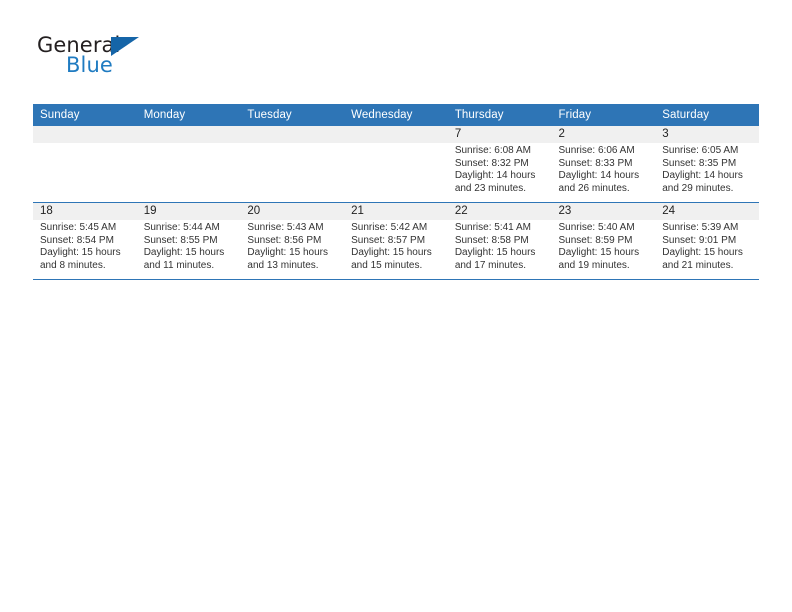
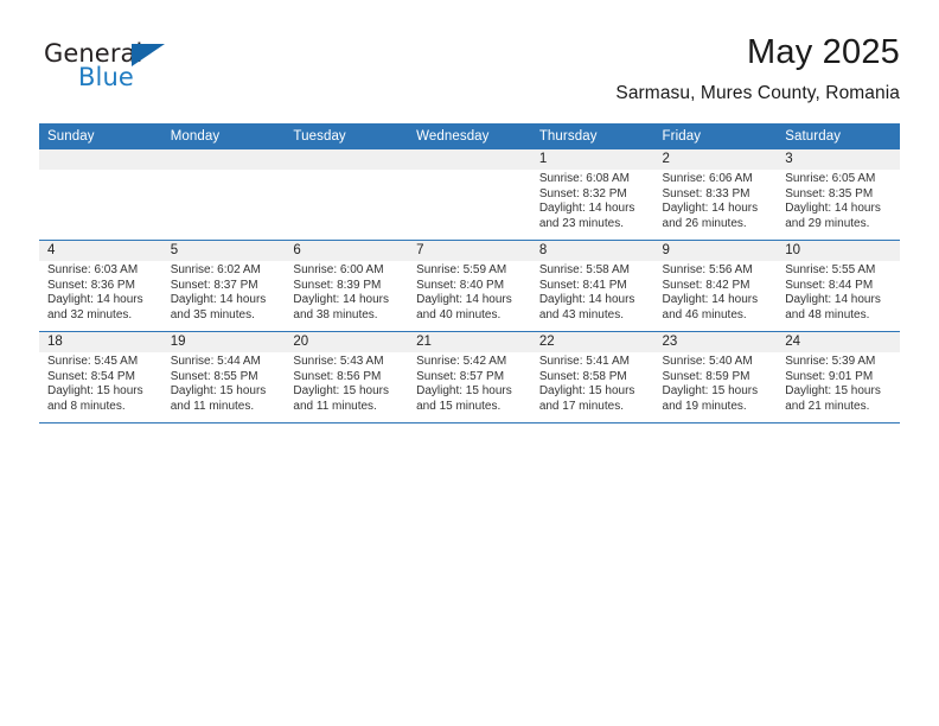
  General
  Blue
+ May 2025
+ Sarmasu, Mures County, Romania
  Sunday	Monday	Tuesday	Wednesday	Thursday	Friday	Saturday
- 				7Sunrise: 6:08 AMSunset: 8:32 PMDaylight: 14 hoursand 23 minutes.	2Sunrise: 6:06 AMSunset: 8:33 PMDaylight: 14 hoursand 26 minutes.	3Sunrise: 6:05 AMSunset: 8:35 PMDaylight: 14 hoursand 29 minutes.
+ 				1Sunrise: 6:08 AMSunset: 8:32 PMDaylight: 14 hoursand 23 minutes.	2Sunrise: 6:06 AMSunset: 8:33 PMDaylight: 14 hoursand 26 minutes.	3Sunrise: 6:05 AMSunset: 8:35 PMDaylight: 14 hoursand 29 minutes.
+ 4Sunrise: 6:03 AMSunset: 8:36 PMDaylight: 14 hoursand 32 minutes.	5Sunrise: 6:02 AMSunset: 8:37 PMDaylight: 14 hoursand 35 minutes.	6Sunrise: 6:00 AMSunset: 8:39 PMDaylight: 14 hoursand 38 minutes.	7Sunrise: 5:59 AMSunset: 8:40 PMDaylight: 14 hoursand 40 minutes.	8Sunrise: 5:58 AMSunset: 8:41 PMDaylight: 14 hoursand 43 minutes.	9Sunrise: 5:56 AMSunset: 8:42 PMDaylight: 14 hoursand 46 minutes.	10Sunrise: 5:55 AMSunset: 8:44 PMDaylight: 14 hoursand 48 minutes.
- 18Sunrise: 5:45 AMSunset: 8:54 PMDaylight: 15 hoursand 8 minutes.	19Sunrise: 5:44 AMSunset: 8:55 PMDaylight: 15 hoursand 11 minutes.	20Sunrise: 5:43 AMSunset: 8:56 PMDaylight: 15 hoursand 13 minutes.	21Sunrise: 5:42 AMSunset: 8:57 PMDaylight: 15 hoursand 15 minutes.	22Sunrise: 5:41 AMSunset: 8:58 PMDaylight: 15 hoursand 17 minutes.	23Sunrise: 5:40 AMSunset: 8:59 PMDaylight: 15 hoursand 19 minutes.	24Sunrise: 5:39 AMSunset: 9:01 PMDaylight: 15 hoursand 21 minutes.
+ 18Sunrise: 5:45 AMSunset: 8:54 PMDaylight: 15 hoursand 8 minutes.	19Sunrise: 5:44 AMSunset: 8:55 PMDaylight: 15 hoursand 11 minutes.	20Sunrise: 5:43 AMSunset: 8:56 PMDaylight: 15 hoursand 11 minutes.	21Sunrise: 5:42 AMSunset: 8:57 PMDaylight: 15 hoursand 15 minutes.	22Sunrise: 5:41 AMSunset: 8:58 PMDaylight: 15 hoursand 17 minutes.	23Sunrise: 5:40 AMSunset: 8:59 PMDaylight: 15 hoursand 19 minutes.	24Sunrise: 5:39 AMSunset: 9:01 PMDaylight: 15 hoursand 21 minutes.
